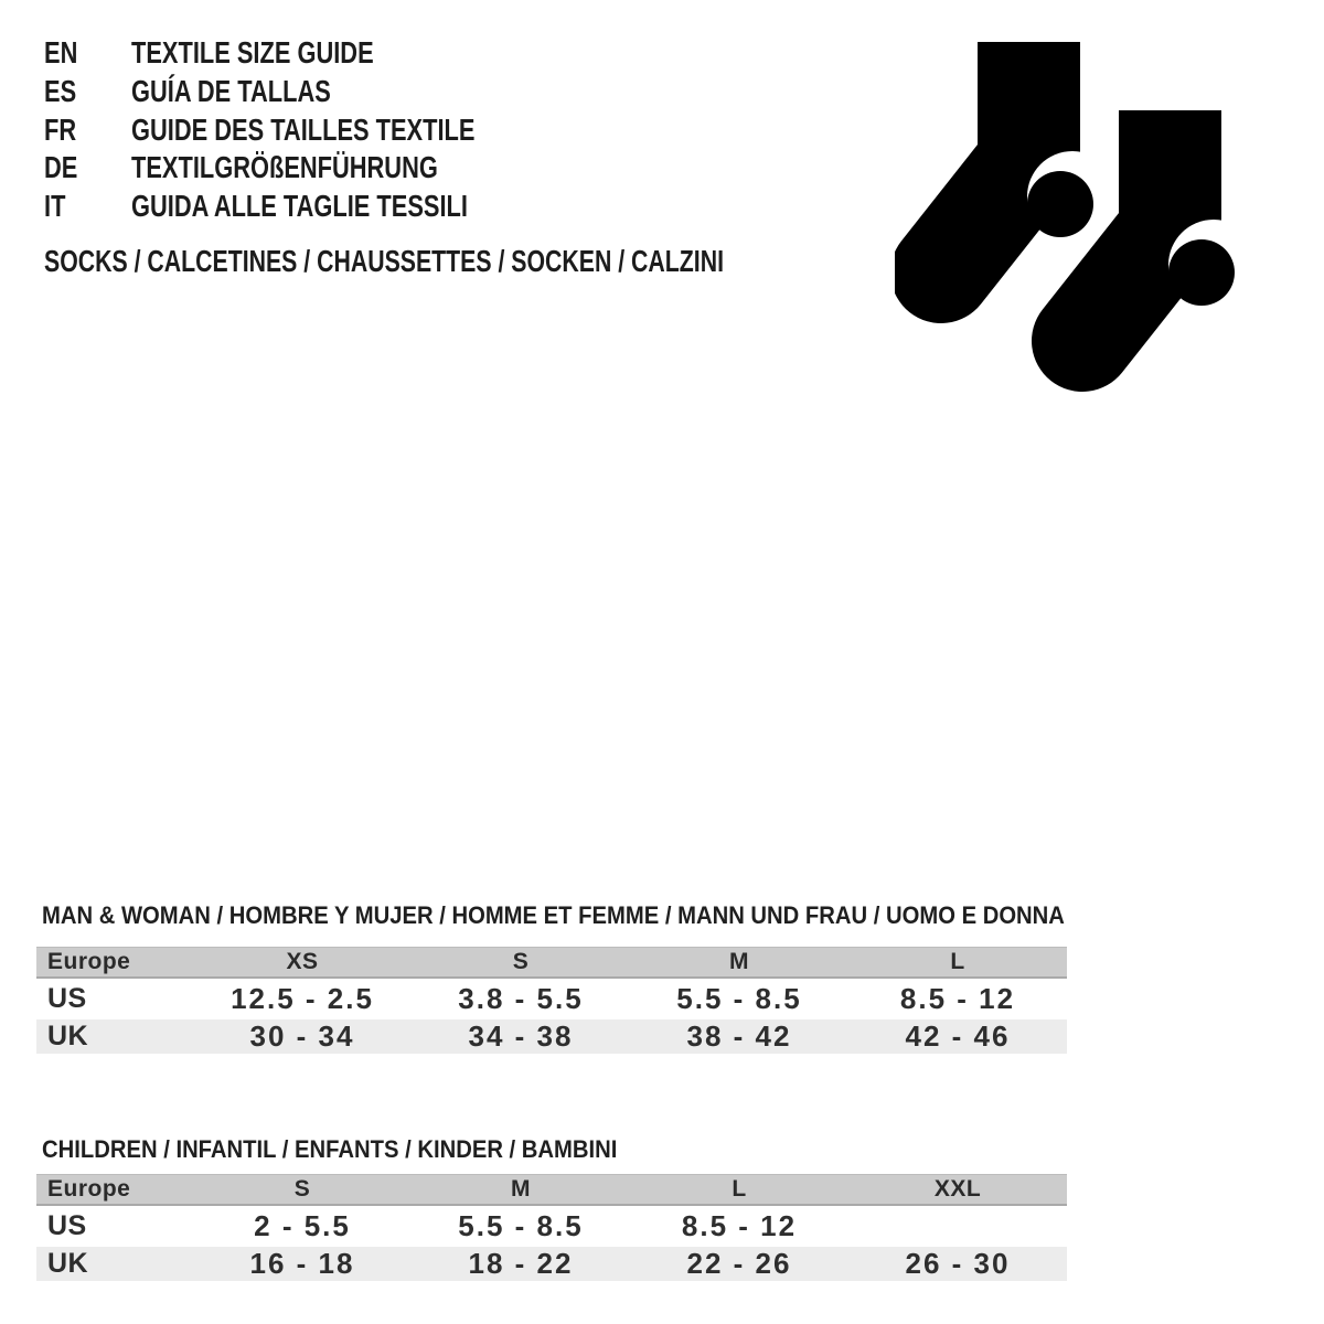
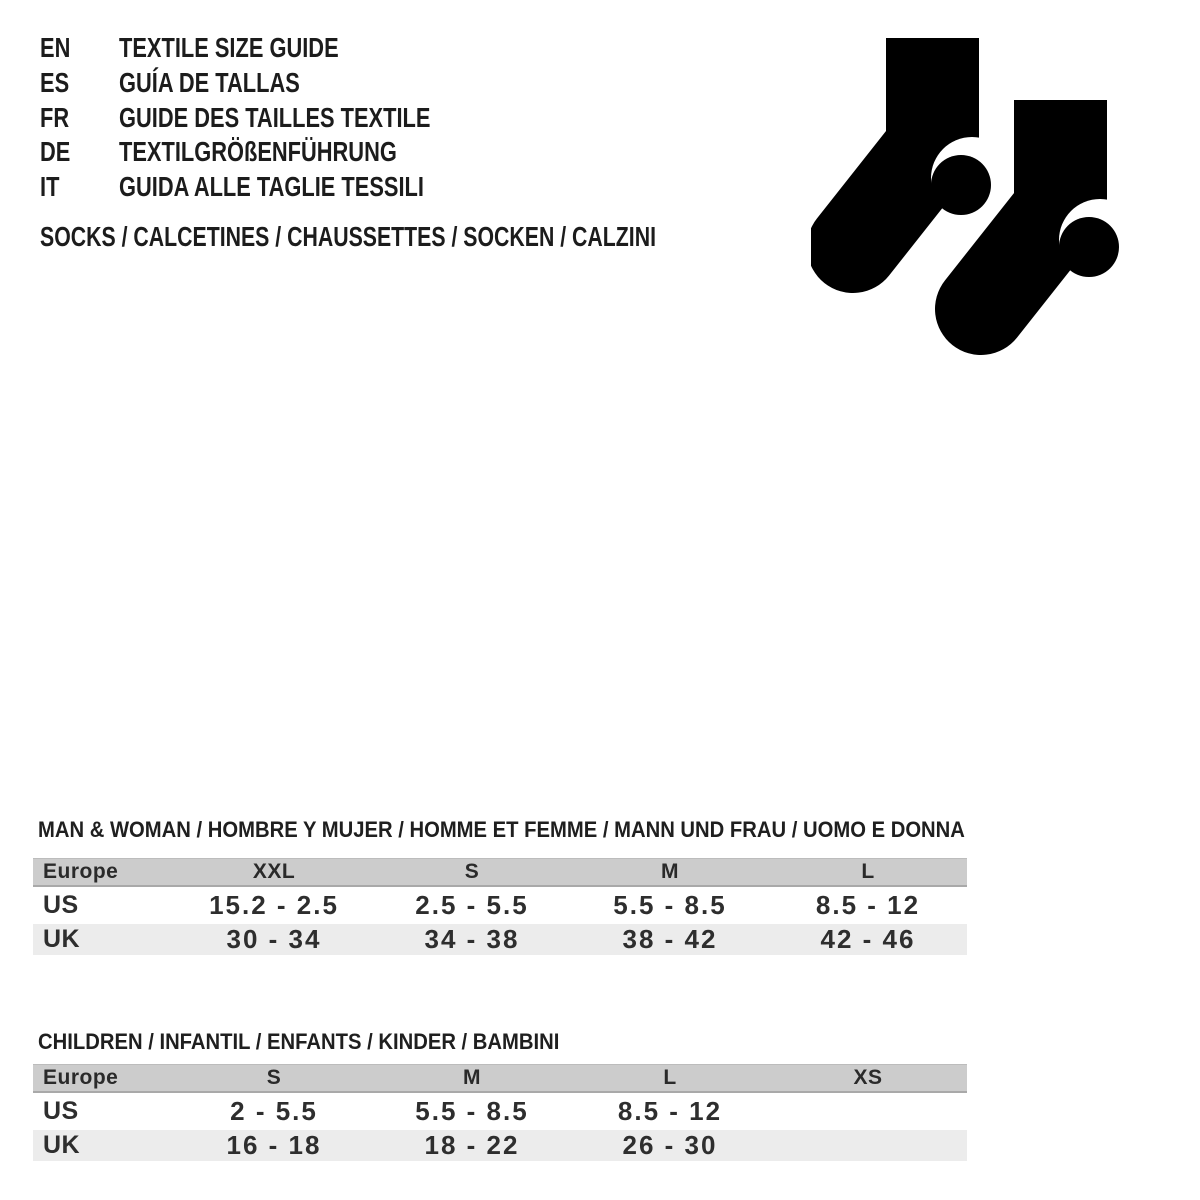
  EN
  TEXTILE SIZE GUIDE
  ES
  GUÍA DE TALLAS
  FR
  GUIDE DES TAILLES TEXTILE
  DE
  TEXTILGRÖßENFÜHRUNG
  IT
  GUIDA ALLE TAGLIE TESSILI
  SOCKS / CALCETINES / CHAUSSETTES / SOCKEN / CALZINI
  MAN & WOMAN / HOMBRE Y MUJER / HOMME ET FEMME / MANN UND FRAU / UOMO E DONNA
  Europe
- XS
+ XXL
  S
  M
  L
  US
- 12.5 - 2.5
+ 15.2 - 2.5
- 3.8 - 5.5
+ 2.5 - 5.5
  5.5 - 8.5
  8.5 - 12
  UK
  30 - 34
  34 - 38
  38 - 42
  42 - 46
  CHILDREN / INFANTIL / ENFANTS / KINDER / BAMBINI
  Europe
  S
  M
  L
- XXL
+ XS
  US
  2 - 5.5
  5.5 - 8.5
  8.5 - 12
  UK
  16 - 18
  18 - 22
- 22 - 26
  26 - 30
